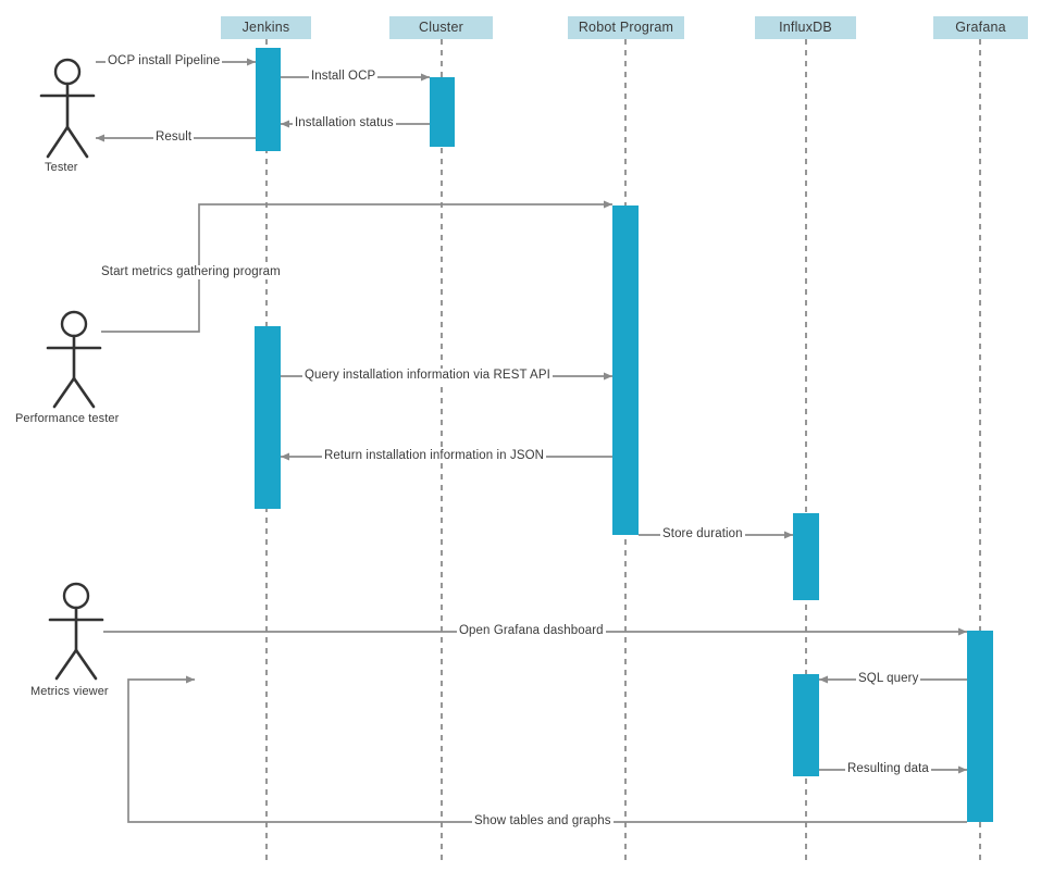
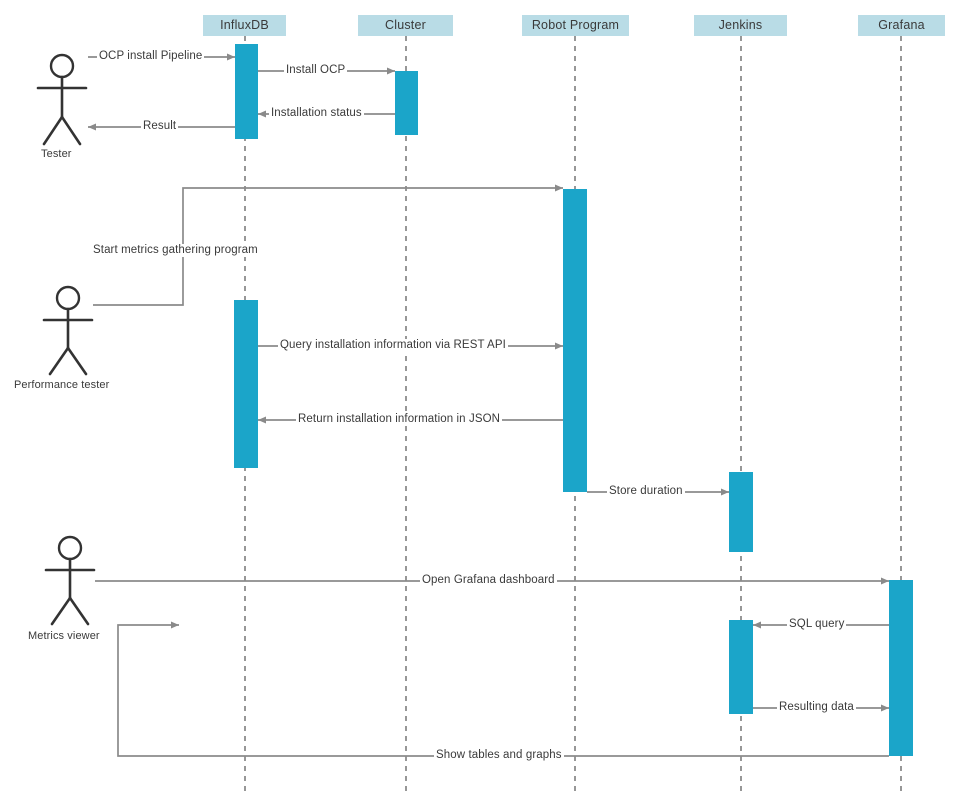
- Jenkins
+ InfluxDB
  Cluster
  Robot Program
- InfluxDB
+ Jenkins
  Grafana
  Tester
  Performance tester
  Metrics viewer
  OCP install Pipeline
  Install OCP
  Installation status
  Result
  Start metrics gathering program
  Query installation information via REST API
  Return installation information in JSON
  Store duration
  Open Grafana dashboard
  SQL query
  Resulting data
  Show tables and graphs
